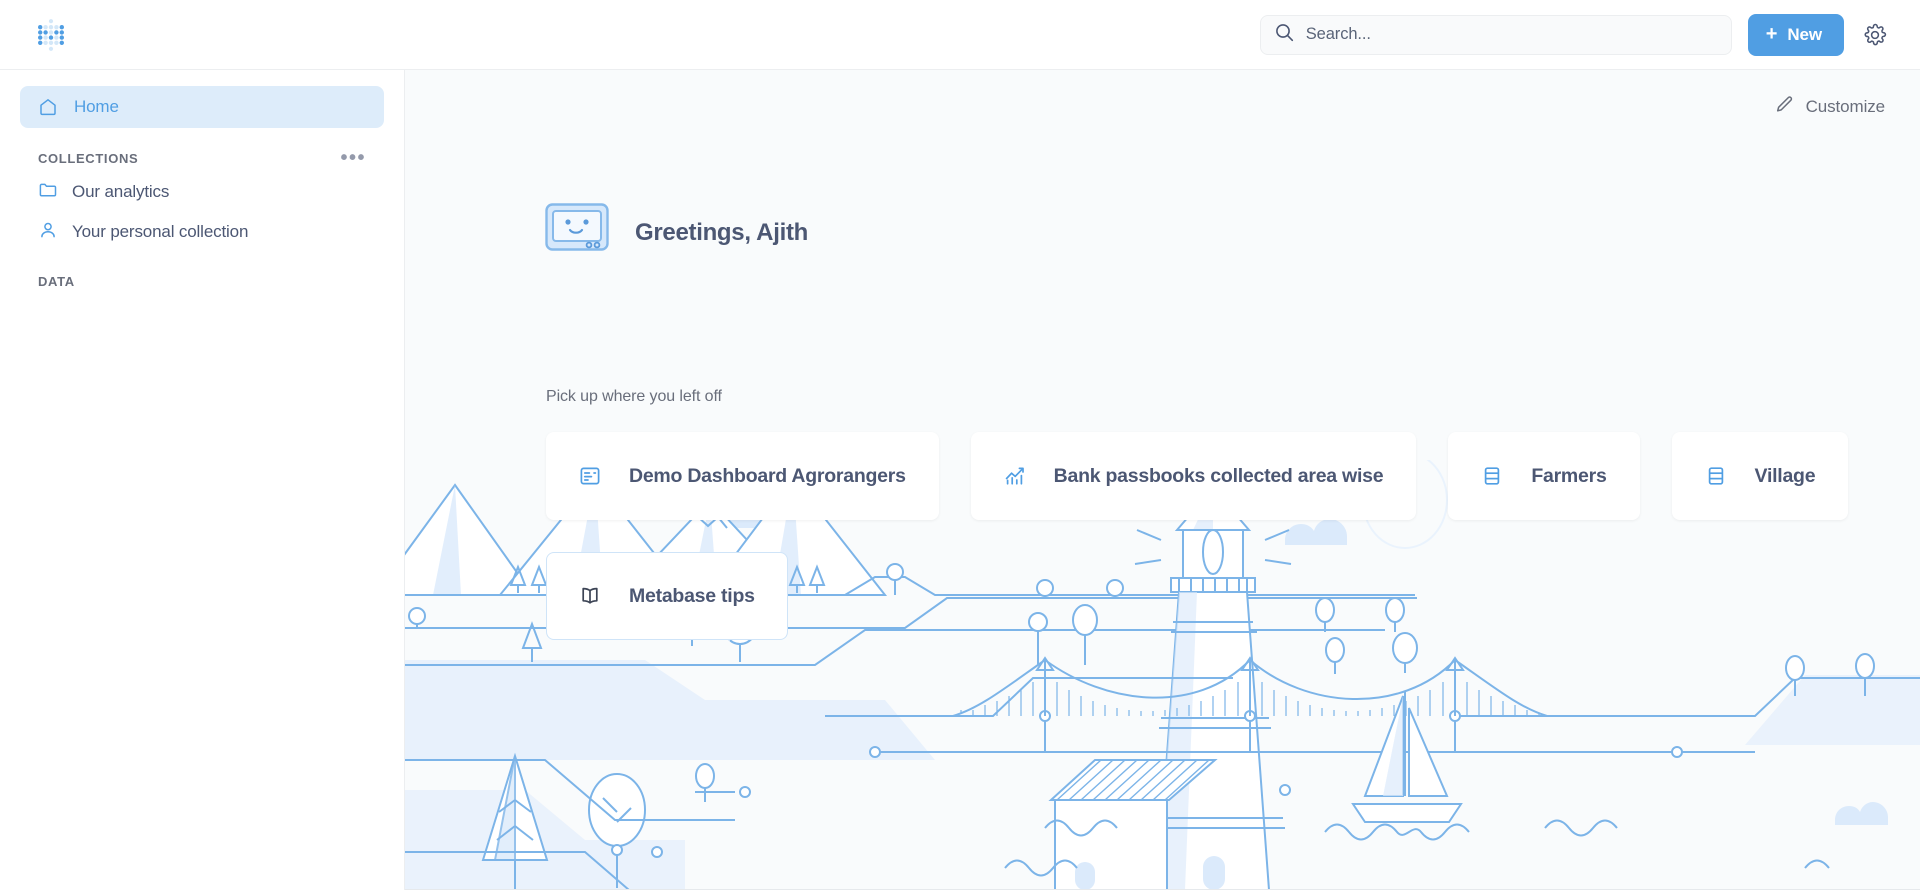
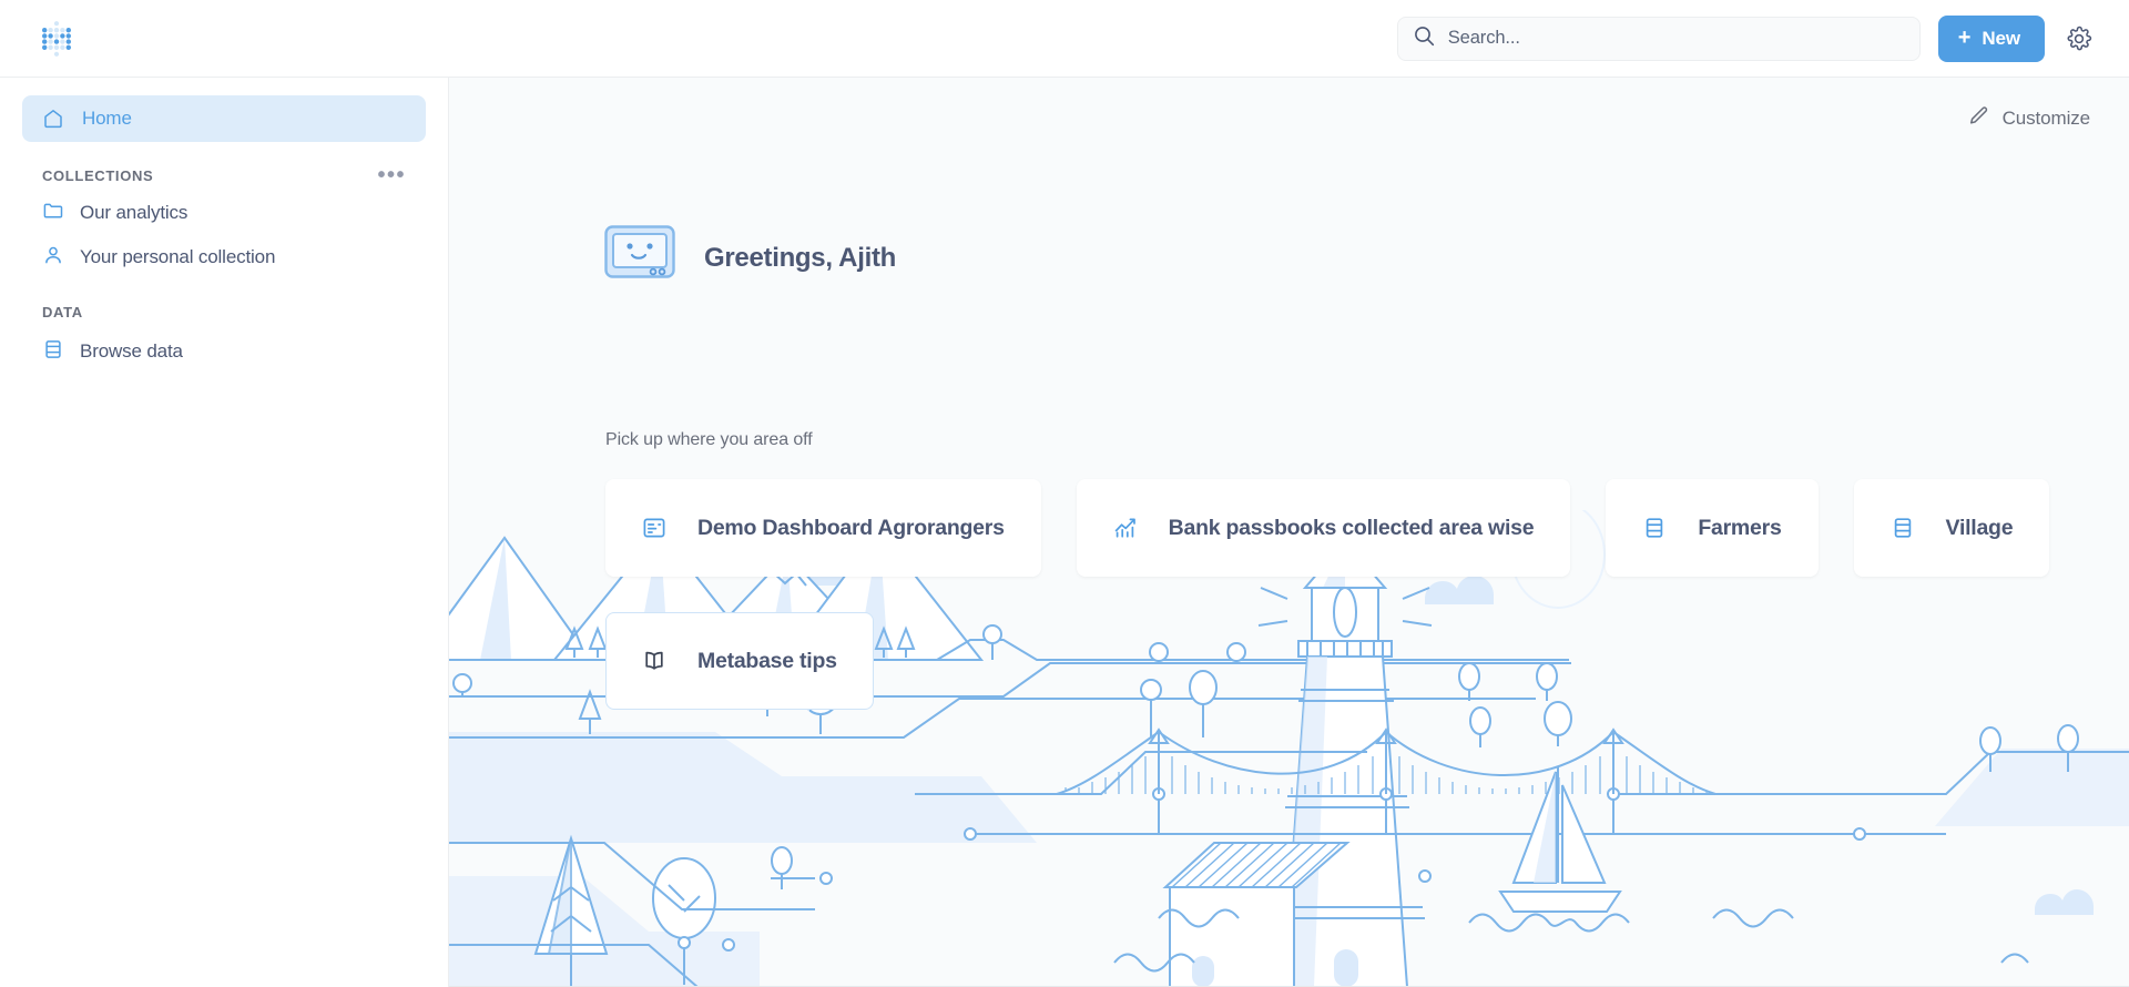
  Search...
  +
  New
  Home
  COLLECTIONS
  •••
  Our analytics
  Your personal collection
  DATA
+ Browse data
  Customize
  Greetings, Ajith
- Pick up where you left off
+ Pick up where you area off
  Demo Dashboard Agrorangers
  Bank passbooks collected area wise
  Farmers
  Village
  Metabase tips
